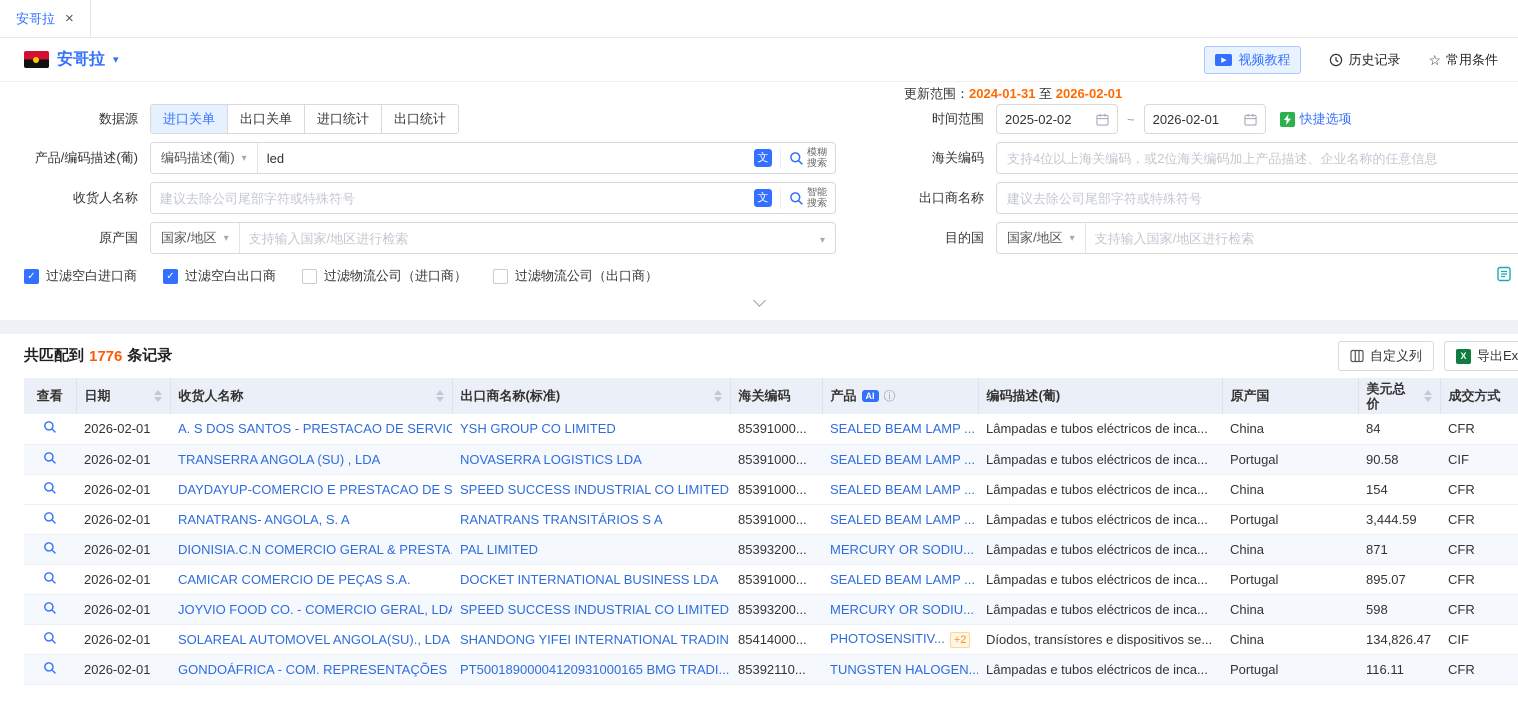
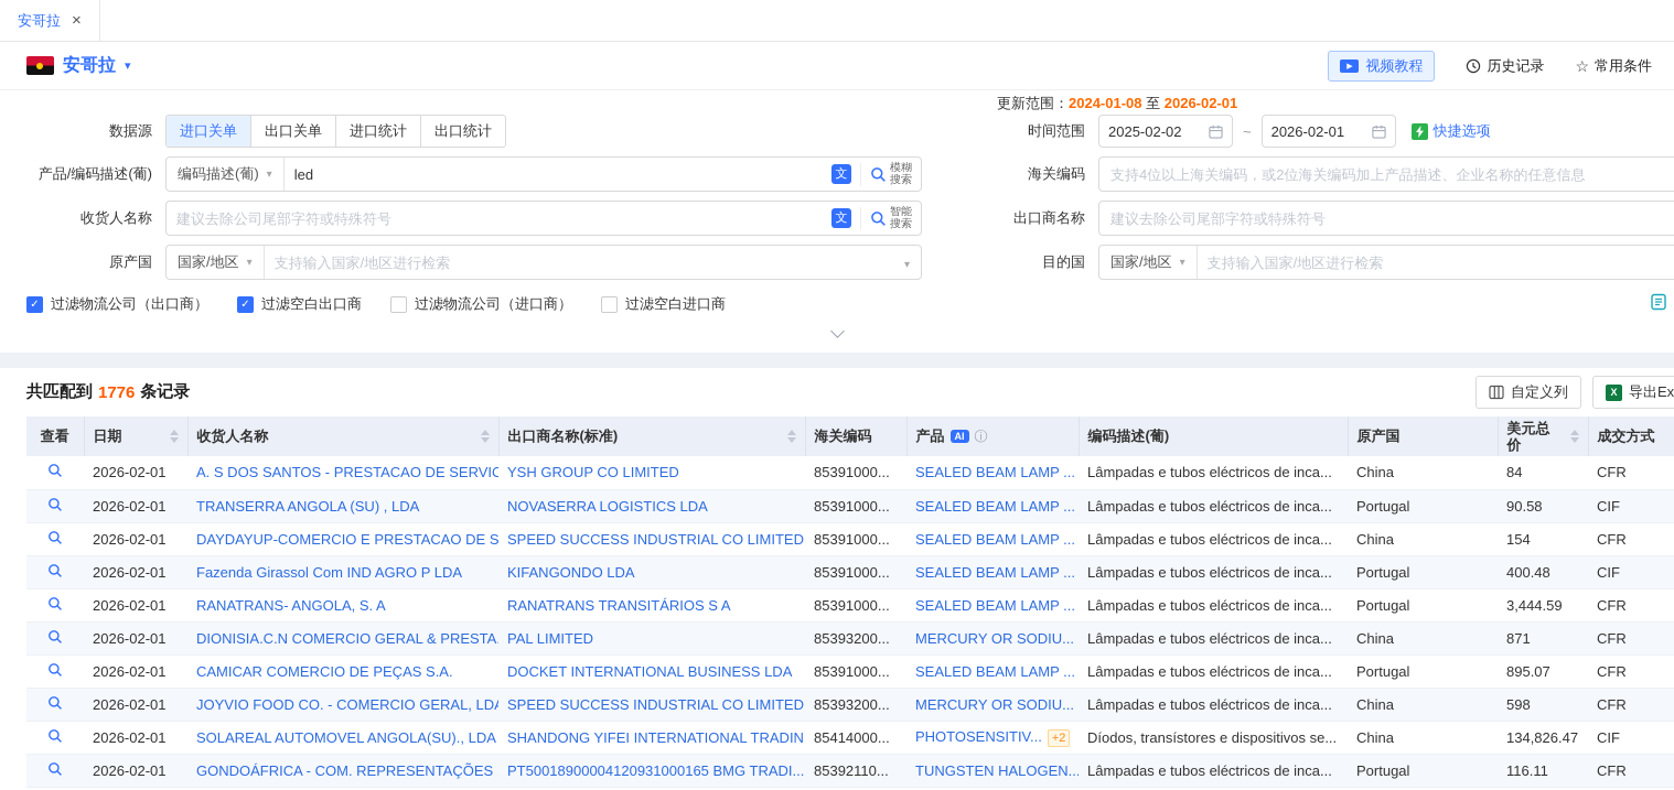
  安哥拉
  ×
  安哥拉
  ▾
  视频教程
  历史记录
  ☆
  常用条件
  数据源
  进口关单
  出口关单
  进口统计
  出口统计
  时间范围
- 更新范围：2024-01-31 至 2026-02-01
+ 更新范围：2024-01-08 至 2026-02-01
  2025-02-02
  ~
  2026-02-01
  快捷选项
  产品/编码描述(葡)
  编码描述(葡)
  ▾
  led
  文
  模糊
  搜索
  海关编码
  支持4位以上海关编码，或2位海关编码加上产品描述、企业名称的任意信息
  收货人名称
  建议去除公司尾部字符或特殊符号
  文
  智能
  搜索
  出口商名称
  建议去除公司尾部字符或特殊符号
  原产国
  国家/地区
  ▾
  支持输入国家/地区进行检索
  ▾
  目的国
  国家/地区
  ▾
  支持输入国家/地区进行检索
  ✓
- 过滤空白进口商
+ 过滤物流公司（出口商）
  ✓
  过滤空白出口商
  过滤物流公司（进口商）
- 过滤物流公司（出口商）
+ 过滤空白进口商
  共匹配到
  1776
  条记录
  自定义列
  X
  查看	日期	收货人名称	出口商名称(标准)	海关编码	产品 AI ⓘ	编码描述(葡)	原产国	美元总价	成交方式
  	2026-02-01	A. S DOS SANTOS - PRESTACAO DE SERVIC	YSH GROUP CO LIMITED	85391000...	SEALED BEAM LAMP ...	Lâmpadas e tubos eléctricos de inca...	China	84	CFR
  	2026-02-01	TRANSERRA ANGOLA (SU) , LDA	NOVASERRA LOGISTICS LDA	85391000...	SEALED BEAM LAMP ...	Lâmpadas e tubos eléctricos de inca...	Portugal	90.58	CIF
  	2026-02-01	DAYDAYUP-COMERCIO E PRESTACAO DE S	SPEED SUCCESS INDUSTRIAL CO LIMITED	85391000...	SEALED BEAM LAMP ...	Lâmpadas e tubos eléctricos de inca...	China	154	CFR
+ 	2026-02-01	Fazenda Girassol Com IND AGRO P LDA	KIFANGONDO LDA	85391000...	SEALED BEAM LAMP ...	Lâmpadas e tubos eléctricos de inca...	Portugal	400.48	CIF
  	2026-02-01	RANATRANS- ANGOLA, S. A	RANATRANS TRANSITÁRIOS S A	85391000...	SEALED BEAM LAMP ...	Lâmpadas e tubos eléctricos de inca...	Portugal	3,444.59	CFR
  	2026-02-01	DIONISIA.C.N COMERCIO GERAL & PRESTA	PAL LIMITED	85393200...	MERCURY OR SODIU...	Lâmpadas e tubos eléctricos de inca...	China	871	CFR
  	2026-02-01	CAMICAR COMERCIO DE PEÇAS S.A.	DOCKET INTERNATIONAL BUSINESS LDA	85391000...	SEALED BEAM LAMP ...	Lâmpadas e tubos eléctricos de inca...	Portugal	895.07	CFR
  	2026-02-01	JOYVIO FOOD CO. - COMERCIO GERAL, LD	SPEED SUCCESS INDUSTRIAL CO LIMITED	85393200...	MERCURY OR SODIU...	Lâmpadas e tubos eléctricos de inca...	China	598	CFR
  	2026-02-01	SOLAREAL AUTOMOVEL ANGOLA(SU)., LDA	SHANDONG YIFEI INTERNATIONAL TRADIN	85414000...	PHOTOSENSITIV... +2	Díodos, transístores e dispositivos se...	China	134,826.47	CIF
  	2026-02-01	GONDOÁFRICA - COM. REPRESENTAÇÕES	PT50018900004120931000165 BMG TRADI...	85392110...	TUNGSTEN HALOGEN...	Lâmpadas e tubos eléctricos de inca...	Portugal	116.11	CFR
